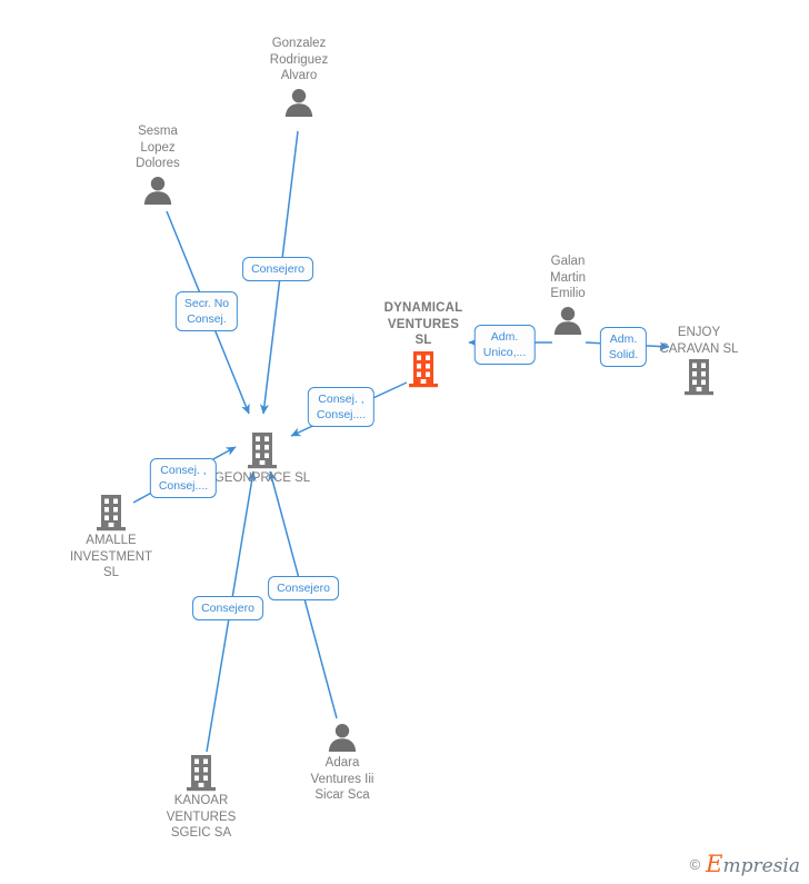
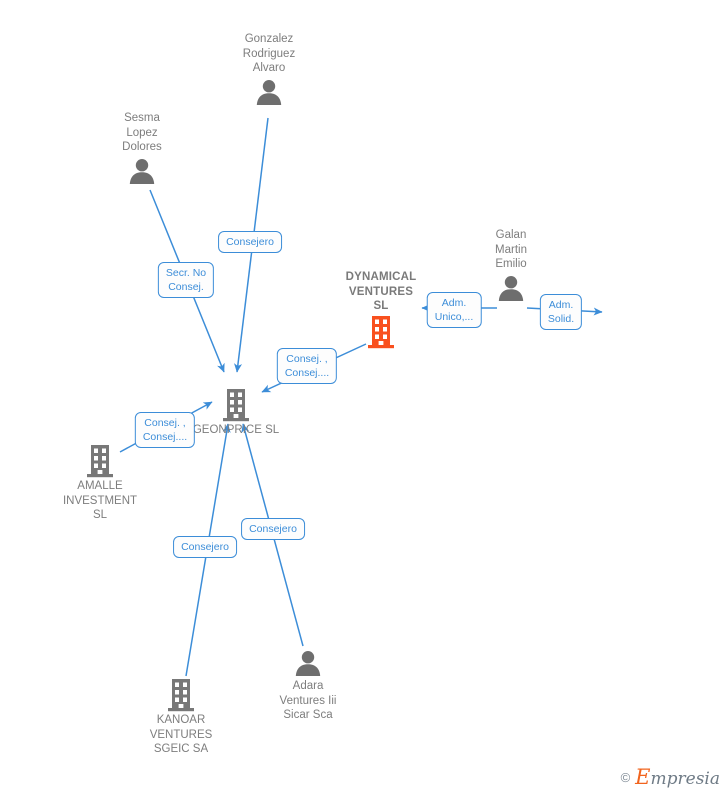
  Sesma
  Lopez
  Dolores
  Gonzalez
  Rodriguez
  Alvaro
  GEONPRICE SL
  AMALLE
  INVESTMENT
  SL
  KANOAR
  VENTURES
  SGEIC SA
  Adara
  Ventures Iii
  Sicar Sca
  DYNAMICAL
  VENTURES
  SL
  Galan
  Martin
  Emilio
- ENJOY
- CARAVAN SL
  Secr. No
  Consej.
  Consejero
  Consej. ,
  Consej....
  Consej. ,
  Consej....
  Consejero
  Consejero
  Adm.
  Unico,...
  Adm.
  Solid.
  ©
  Empresia
